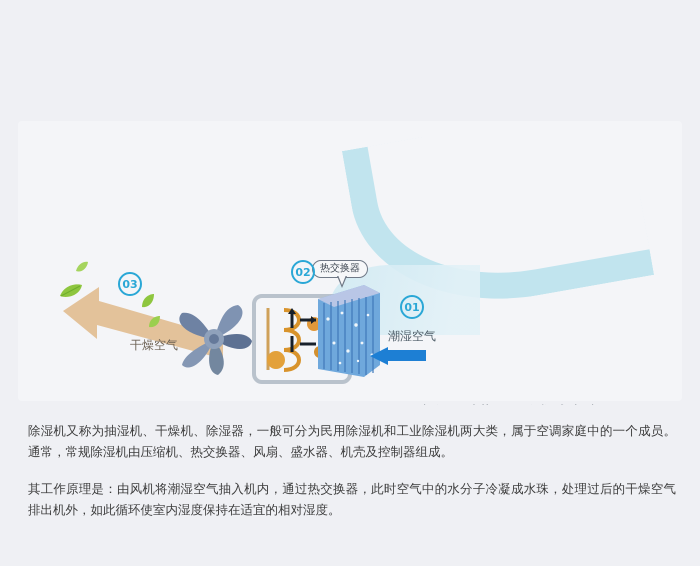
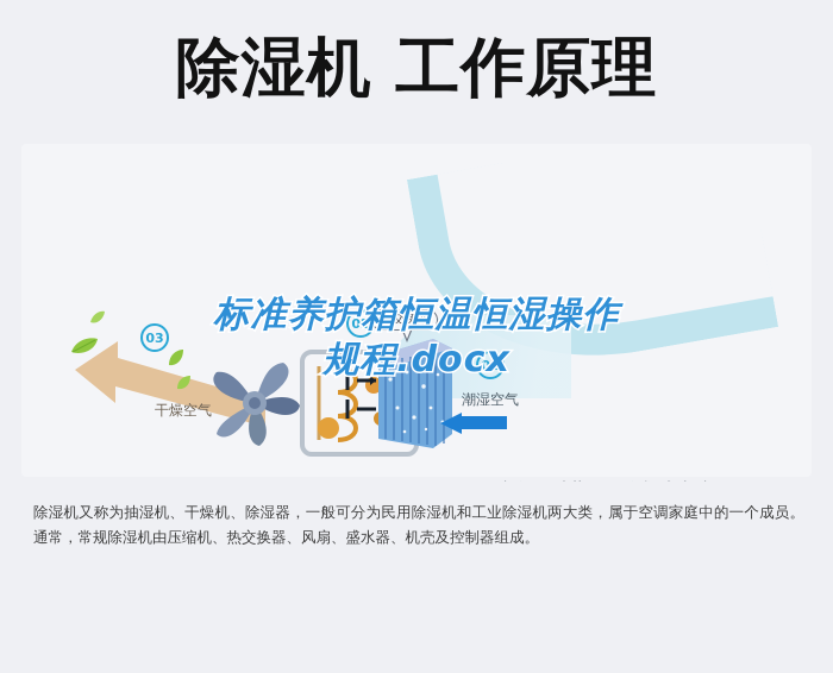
+ 除湿机 工作原理
  热交换器
  01
  02
  03
  潮湿空气
  干燥空气
+ 标准养护箱恒温恒湿操作
+ 规程.docx
  除湿机又称为抽湿机、干燥机、除湿器，一般可分为民用除湿机和工业除湿机两大类，属于空调家庭中的一个成员。通常，常规除湿机由压缩机、热交换器、风扇、盛水器、机壳及控制器组成。
- 其工作原理是：由风机将潮湿空气抽入机内，通过热交换器，此时空气中的水分子冷凝成水珠，处理过后的干燥空气排出机外，如此循环使室内湿度保持在适宜的相对湿度。
